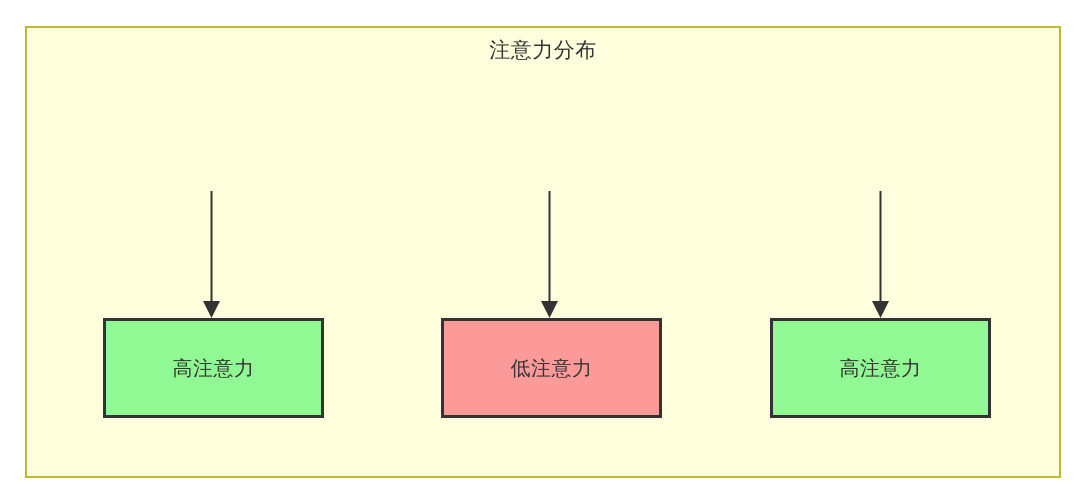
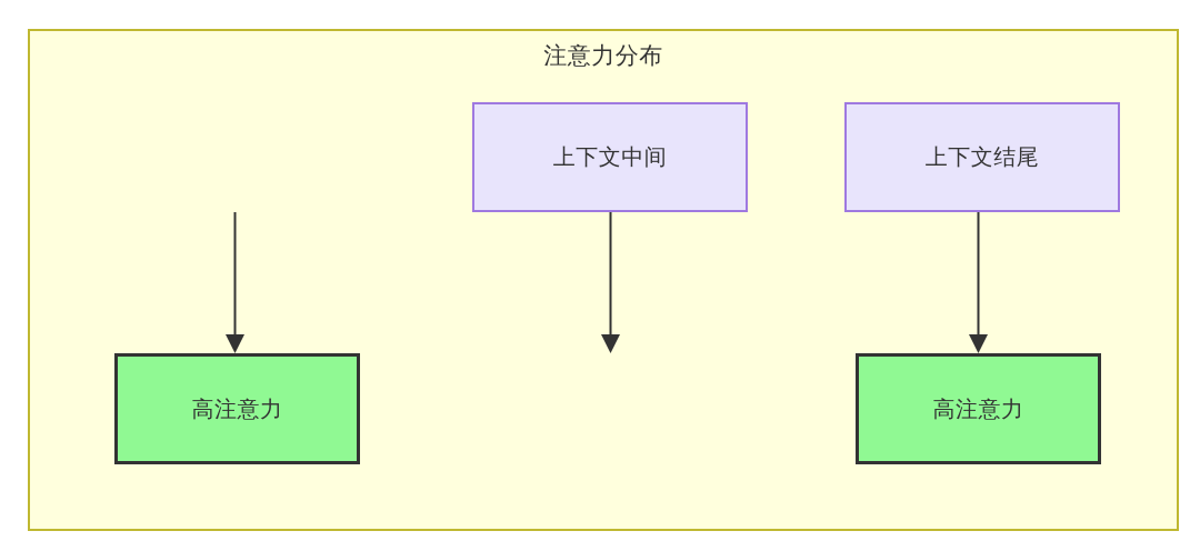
  注意力分布
+ 上下文中间
+ 上下文结尾
  高注意力
- 低注意力
  高注意力
